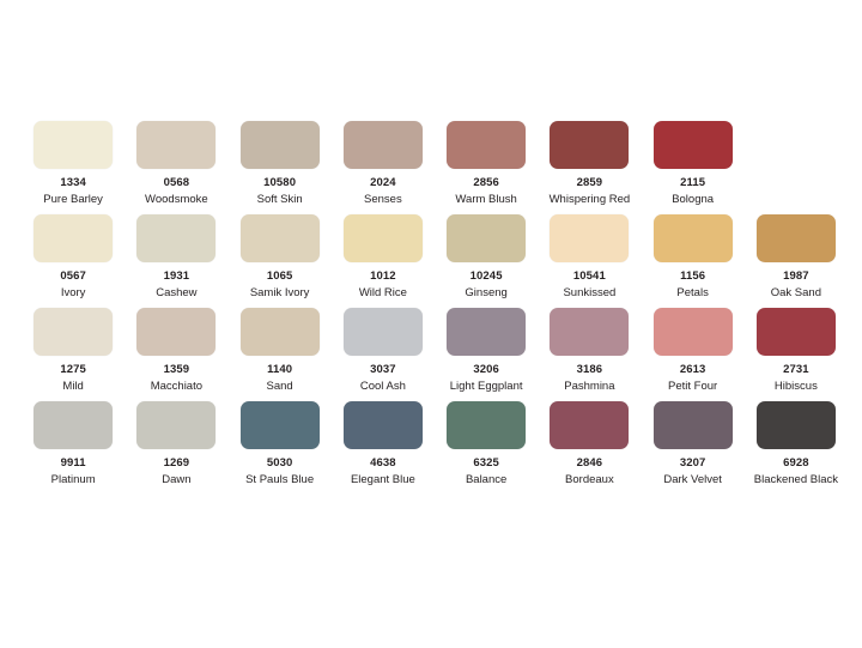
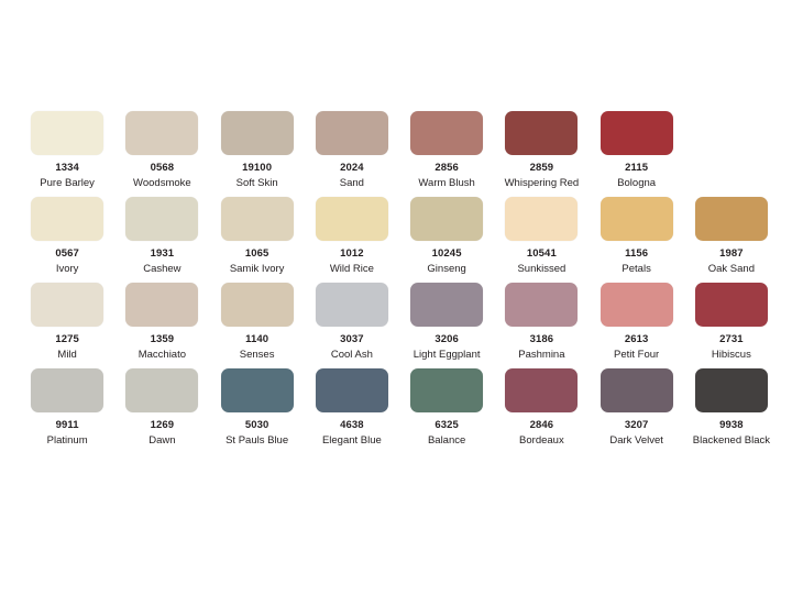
  1334
  Pure Barley
  0568
  Woodsmoke
- 10580
+ 19100
  Soft Skin
  2024
- Senses
+ Sand
  2856
  Warm Blush
  2859
  Whispering Red
  2115
  Bologna
  0567
  Ivory
  1931
  Cashew
  1065
  Samik Ivory
  1012
  Wild Rice
  10245
  Ginseng
  10541
  Sunkissed
  1156
  Petals
  1987
  Oak Sand
  1275
  Mild
  1359
  Macchiato
  1140
- Sand
+ Senses
  3037
  Cool Ash
  3206
  Light Eggplant
  3186
  Pashmina
  2613
  Petit Four
  2731
  Hibiscus
  9911
  Platinum
  1269
  Dawn
  5030
  St Pauls Blue
  4638
  Elegant Blue
  6325
  Balance
  2846
  Bordeaux
  3207
  Dark Velvet
- 6928
+ 9938
  Blackened Black
